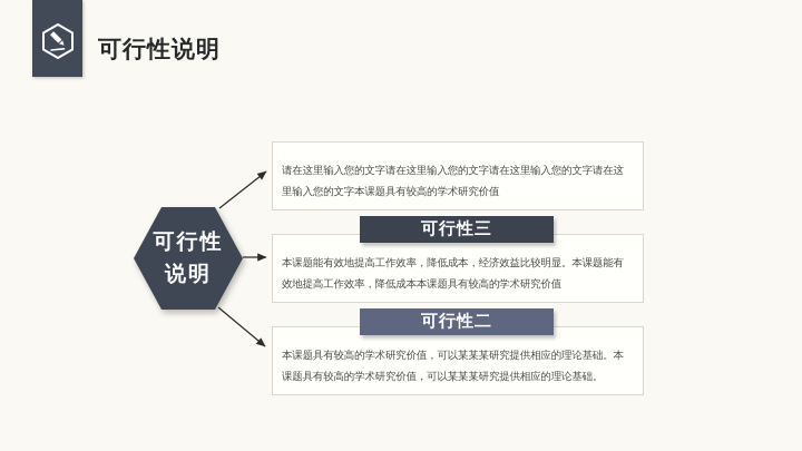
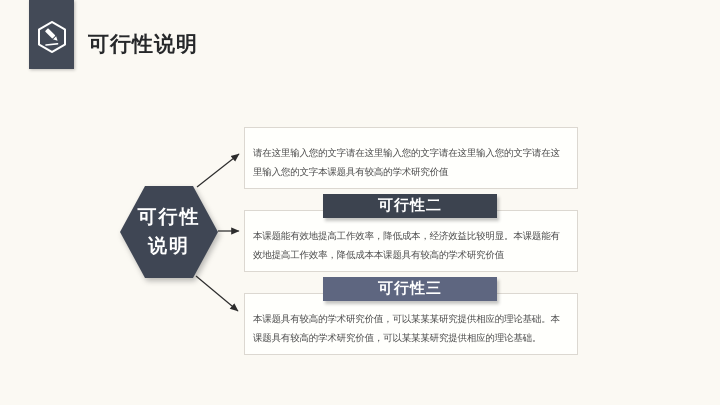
  可行性说明
  可行性
  说明
  请在这里输入您的文字请在这里输入您的文字请在这里输入您的文字请在这里输入您的文字本课题具有较高的学术研究价值
- 可行性三
+ 可行性二
  本课题能有效地提高工作效率，降低成本，经济效益比较明显。本课题能有效地提高工作效率，降低成本本课题具有较高的学术研究价值
- 可行性二
+ 可行性三
  本课题具有较高的学术研究价值，可以某某某研究提供相应的理论基础。本课题具有较高的学术研究价值，可以某某某研究提供相应的理论基础。
